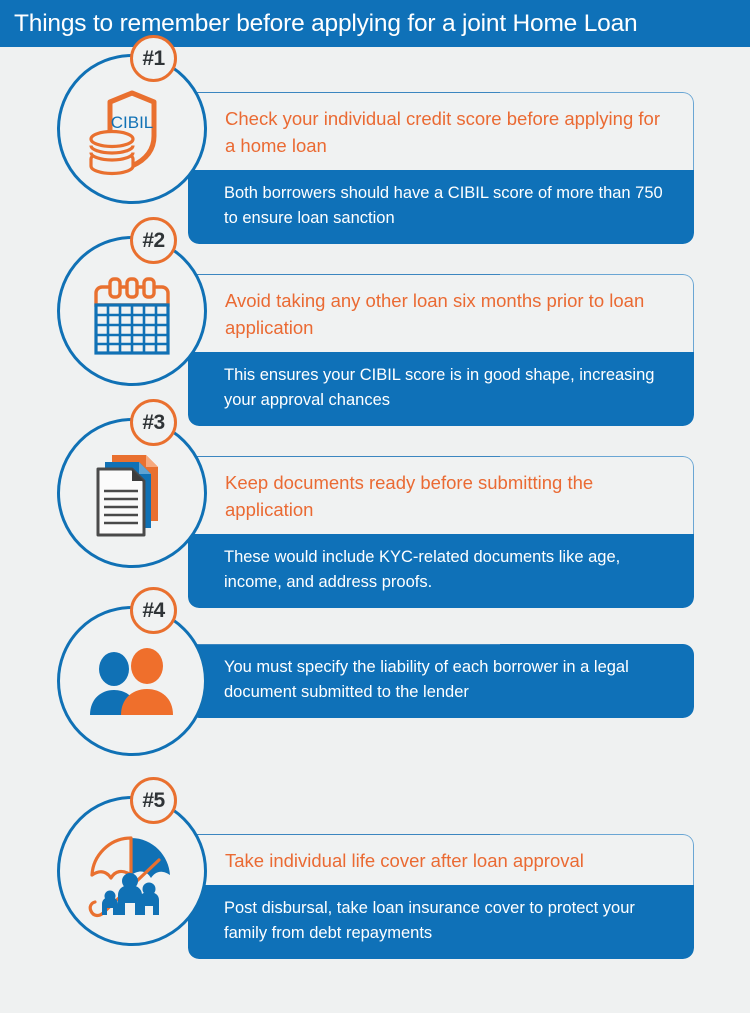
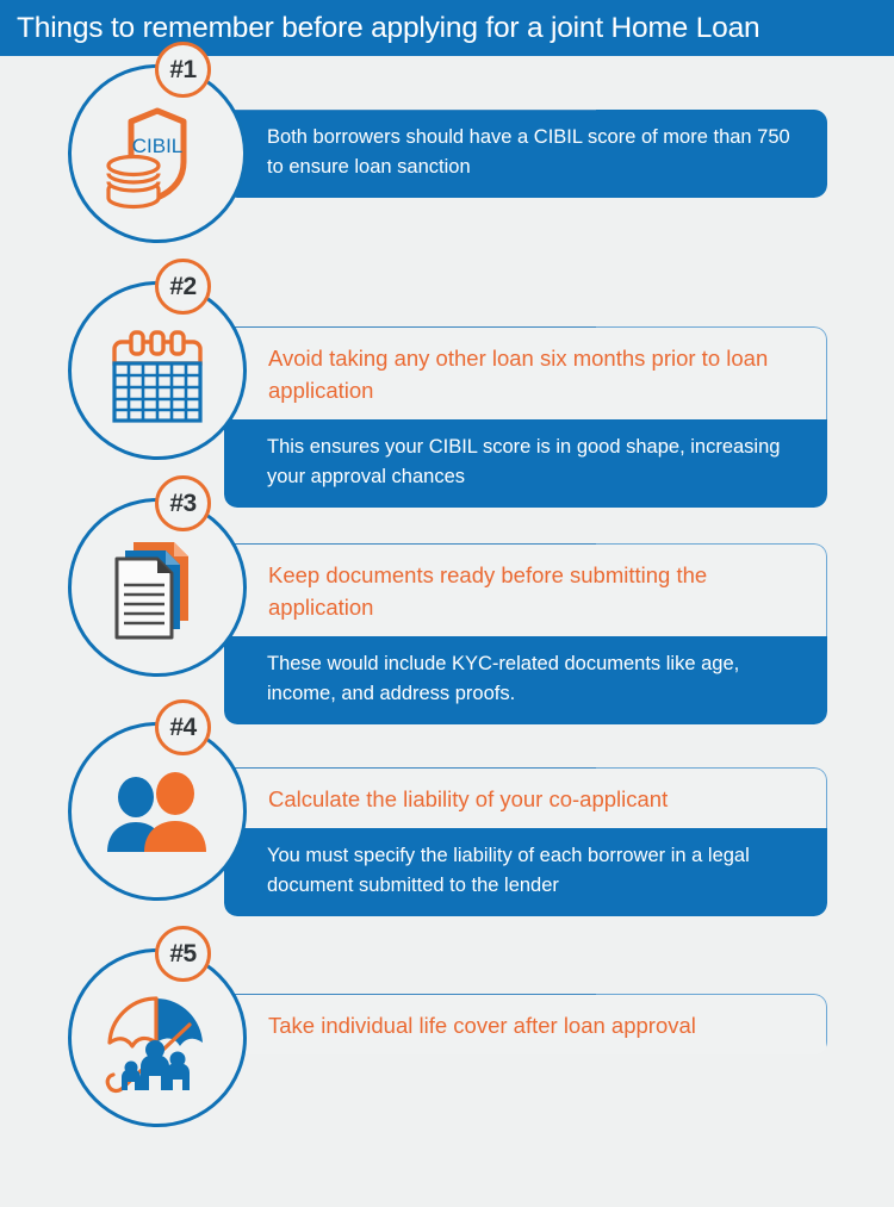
  Things to remember before applying for a joint Home Loan
- Check your individual credit score before applying for a home loan
  Both borrowers should have a CIBIL score of more than 750 to ensure loan sanction
  CIBIL
  #1
  Avoid taking any other loan six months prior to loan application
  This ensures your CIBIL score is in good shape, increasing your approval chances
  #2
  Keep documents ready before submitting the application
  These would include KYC-related documents like age, income, and address proofs.
  #3
+ Calculate the liability of your co-applicant
  You must specify the liability of each borrower in a legal document submitted to the lender
  #4
  Take individual life cover after loan approval
- Post disbursal, take loan insurance cover to protect your family from debt repayments
  #5
